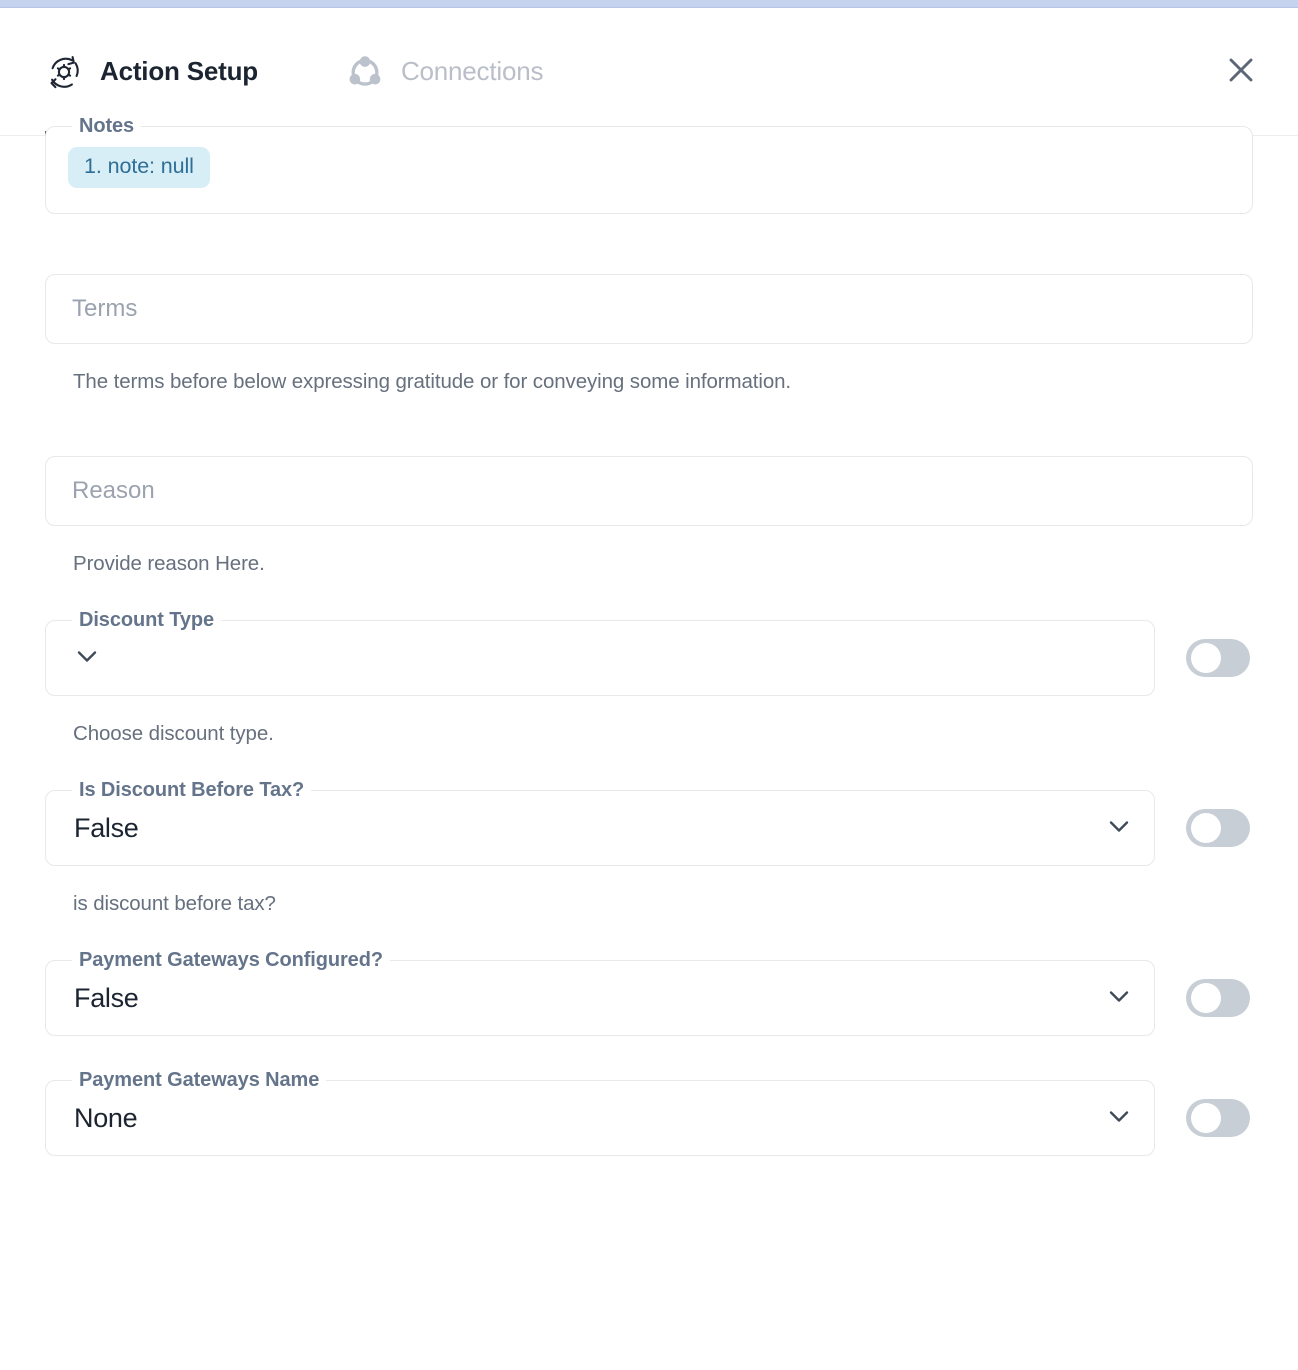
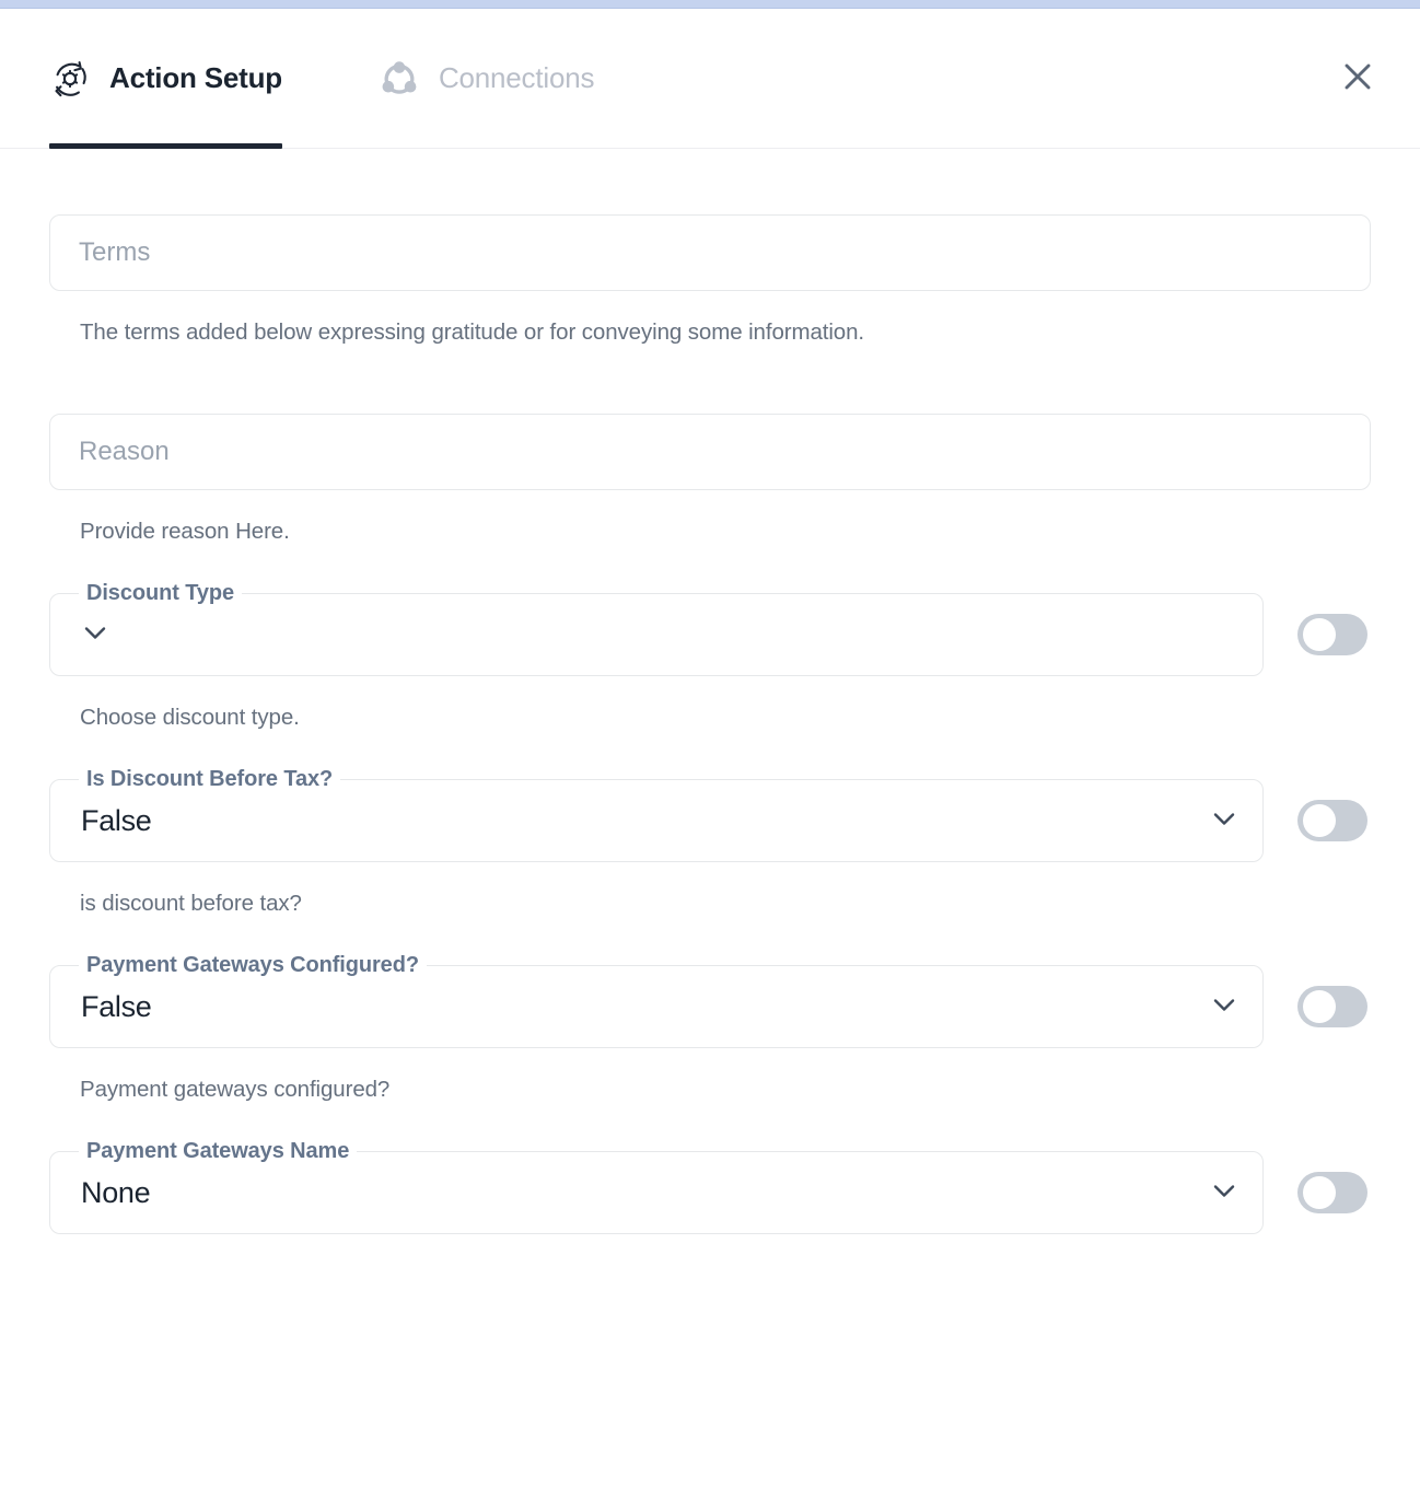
  Action Setup
  Connections
- Notes
- 1. note: null
  Terms
- The terms before below expressing gratitude or for conveying some information.
+ The terms added below expressing gratitude or for conveying some information.
  Reason
  Provide reason Here.
  Discount Type
  Choose discount type.
  Is Discount Before Tax?
  False
  is discount before tax?
  Payment Gateways Configured?
  False
+ Payment gateways configured?
  Payment Gateways Name
  None
